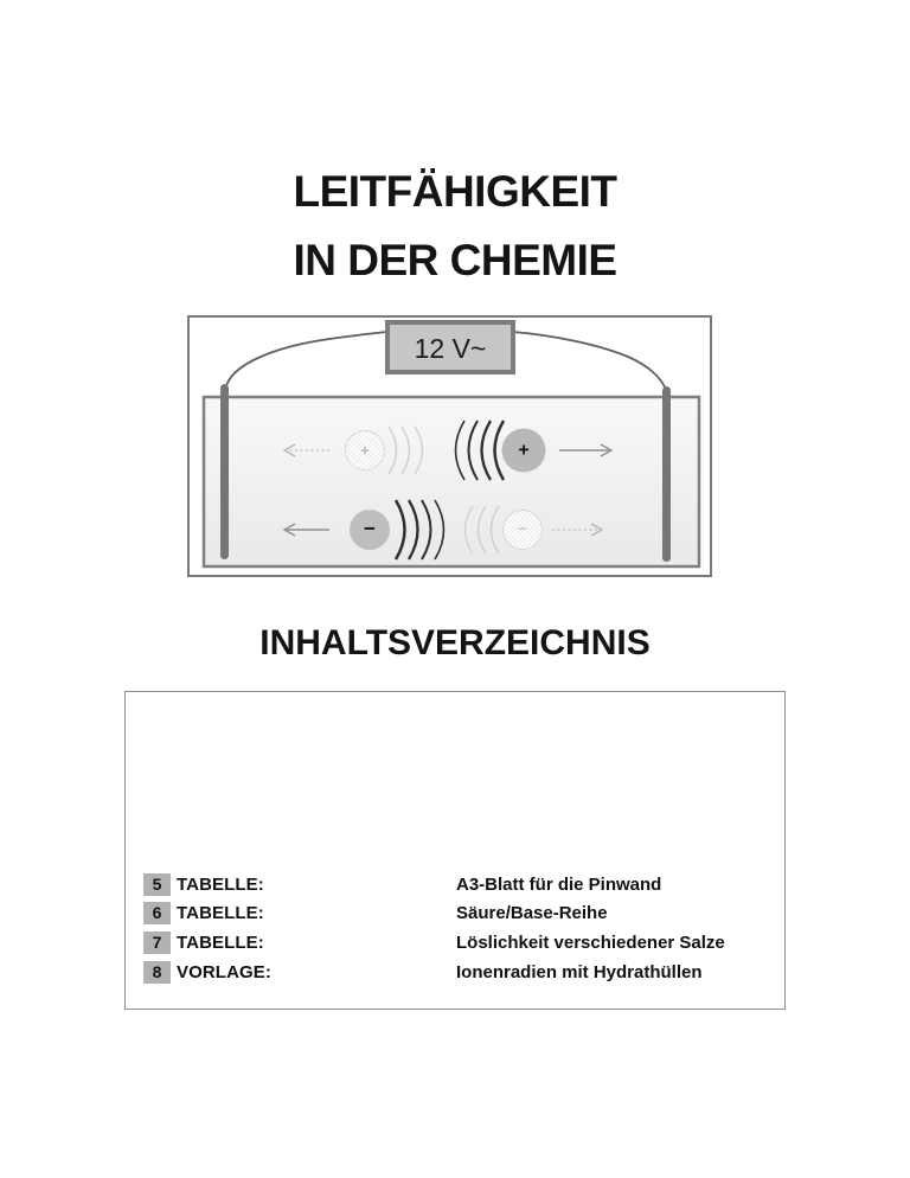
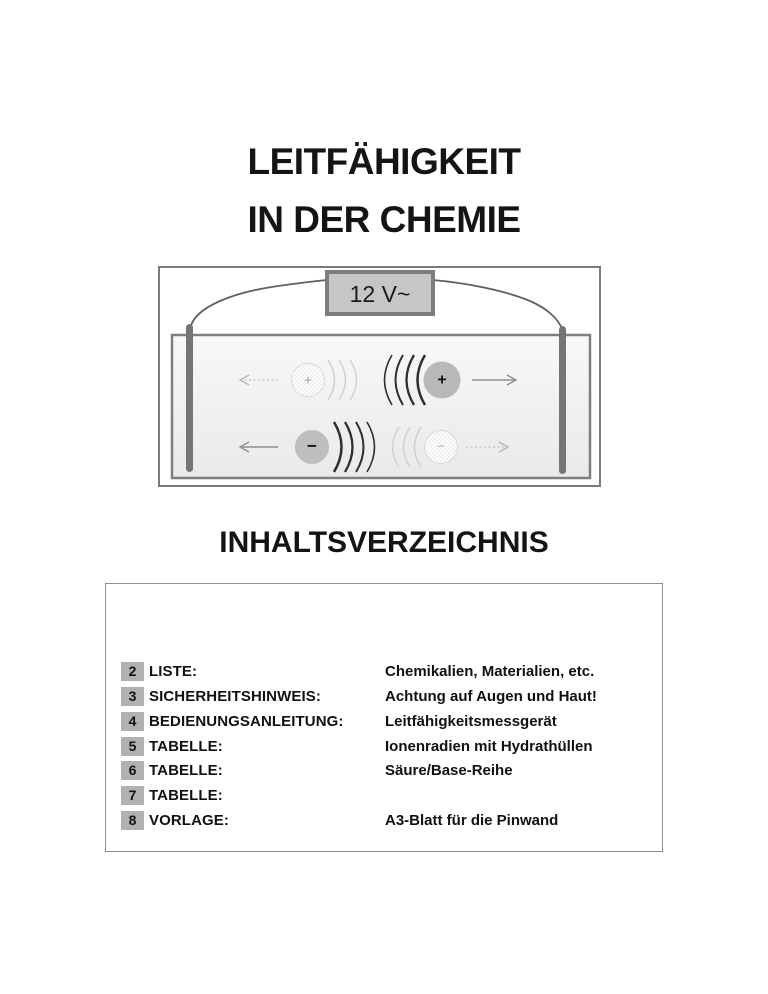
  LEITFÄHIGKEIT
  IN DER CHEMIE
  12 V~
  +
  +
  −
  −
  INHALTSVERZEICHNIS
+ 2
+ LISTE:
+ Chemikalien, Materialien, etc.
+ 3
+ SICHERHEITSHINWEIS:
+ Achtung auf Augen und Haut!
+ 4
+ BEDIENUNGSANLEITUNG:
+ Leitfähigkeitsmessgerät
  5
  TABELLE:
- A3-Blatt für die Pinwand
+ Ionenradien mit Hydrathüllen
  6
  TABELLE:
  Säure/Base-Reihe
  7
  TABELLE:
- Löslichkeit verschiedener Salze
  8
  VORLAGE:
- Ionenradien mit Hydrathüllen
+ A3-Blatt für die Pinwand
